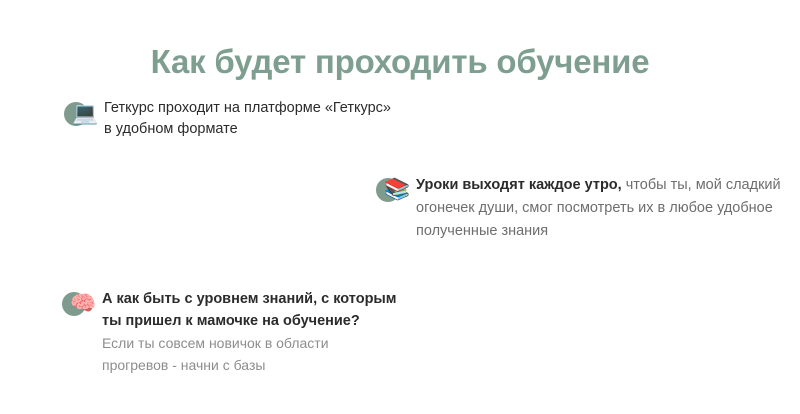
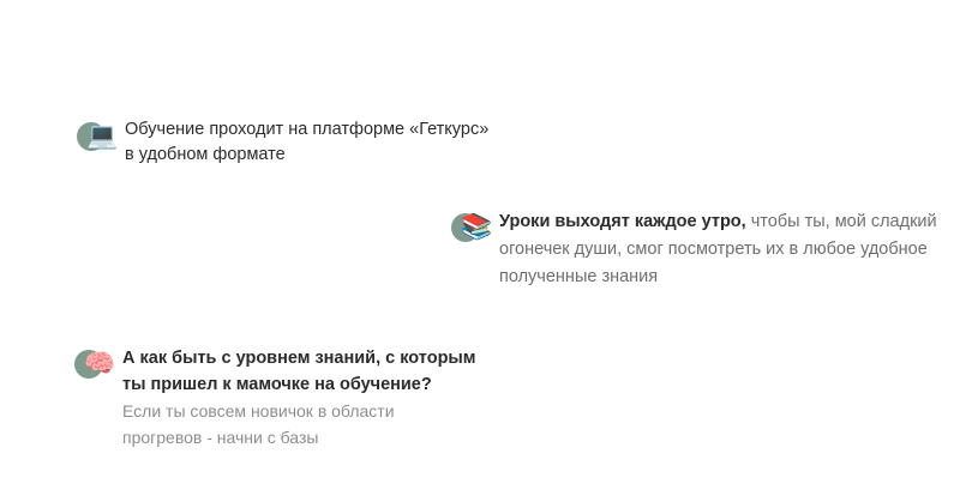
- Как будет проходить обучение
  💻
- Геткурс проходит на платформе «Геткурс»
+ Обучение проходит на платформе «Геткурс»
  в удобном формате
  📚
  Уроки выходят каждое утро, чтобы ты, мой сладкий
  огонечек души, смог посмотреть их в любое удобное
  полученные знания
  🧠
  А как быть с уровнем знаний, с которым
  ты пришел к мамочке на обучение?
  Если ты совсем новичок в области
  прогревов - начни с базы
